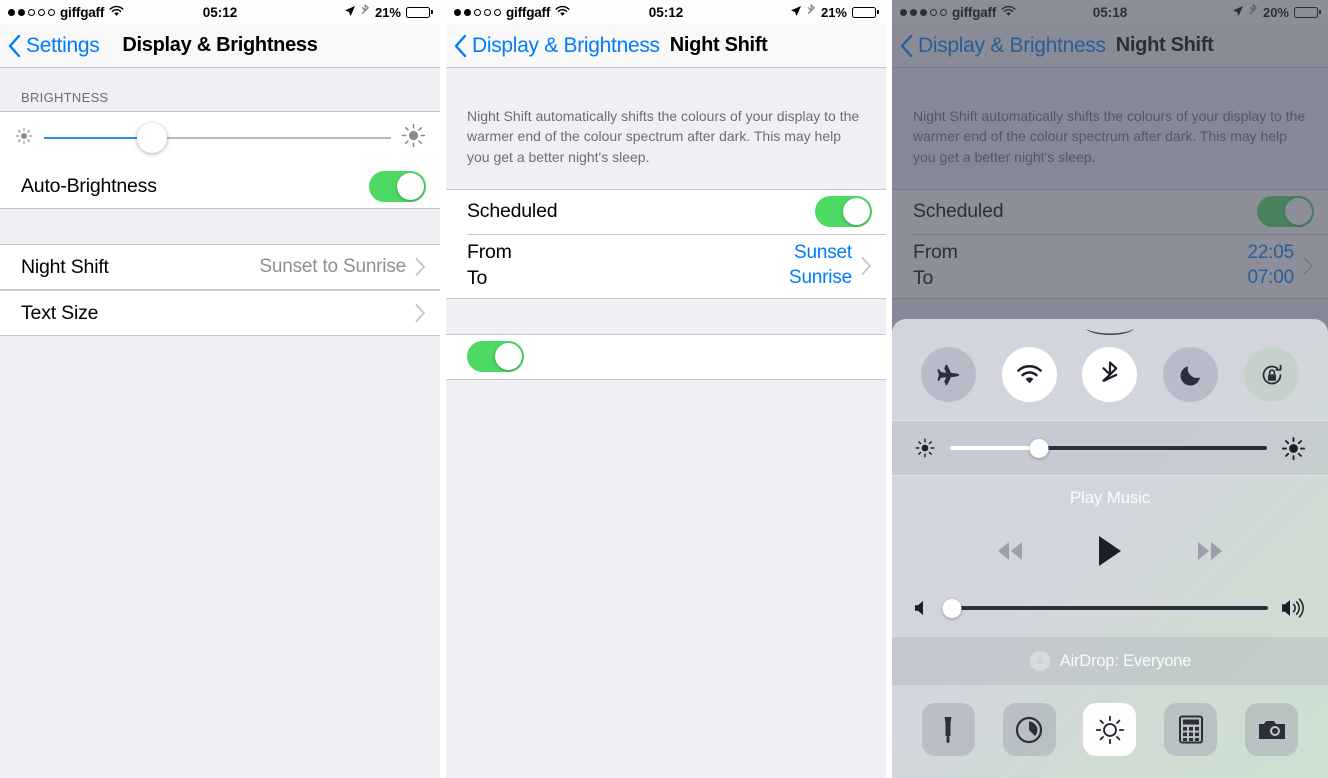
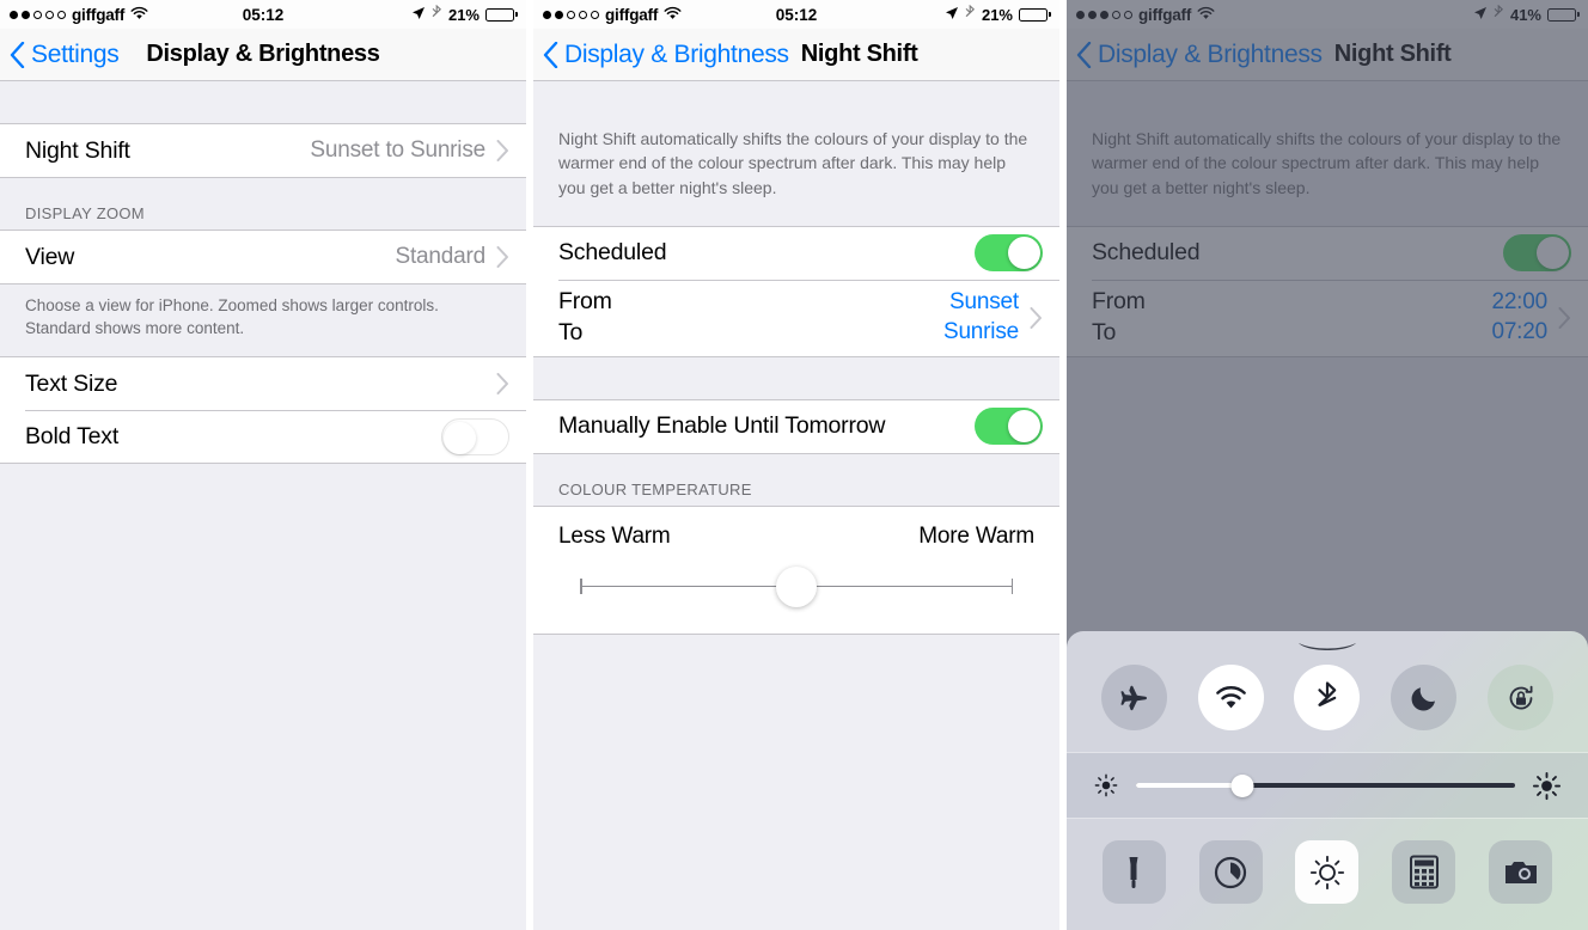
  giffgaff
  05:12
  21%
  Settings
  Display & Brightness
- BRIGHTNESS
- Auto-Brightness
  Night Shift
  Sunset to Sunrise
+ DISPLAY ZOOM
+ View
+ Standard
+ Choose a view for iPhone. Zoomed shows larger controls. Standard shows more content.
  Text Size
+ Bold Text
  giffgaff
  05:12
  21%
  Display & Brightness
  Night Shift
  Night Shift automatically shifts the colours of your display to the warmer end of the colour spectrum after dark. This may help you get a better night's sleep.
  Scheduled
  From
  To
  Sunset
  Sunrise
+ Manually Enable Until Tomorrow
+ COLOUR TEMPERATURE
+ Less Warm
+ More Warm
  giffgaff
- 05:18
- 20%
+ 41%
  Display & Brightness
  Night Shift
  Night Shift automatically shifts the colours of your display to the warmer end of the colour spectrum after dark. This may help you get a better night's sleep.
  Scheduled
  From
  To
- 22:05
+ 22:00
- 07:00
+ 07:20
- Play Music
- AirDrop: Everyone
